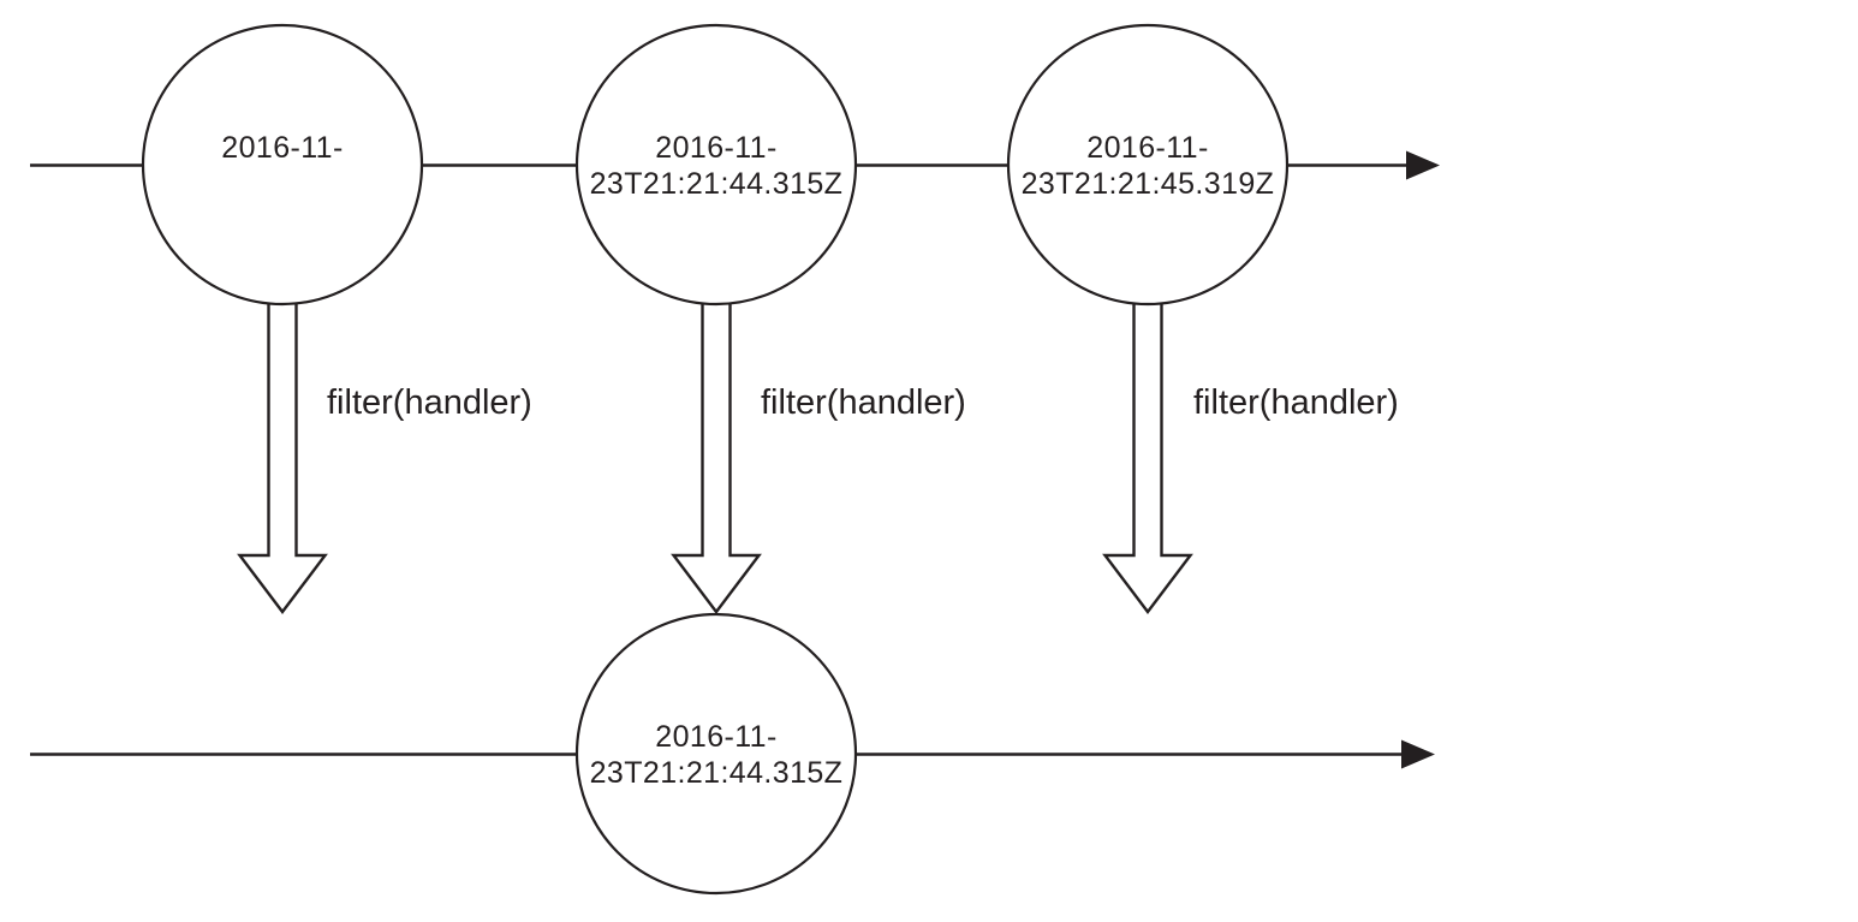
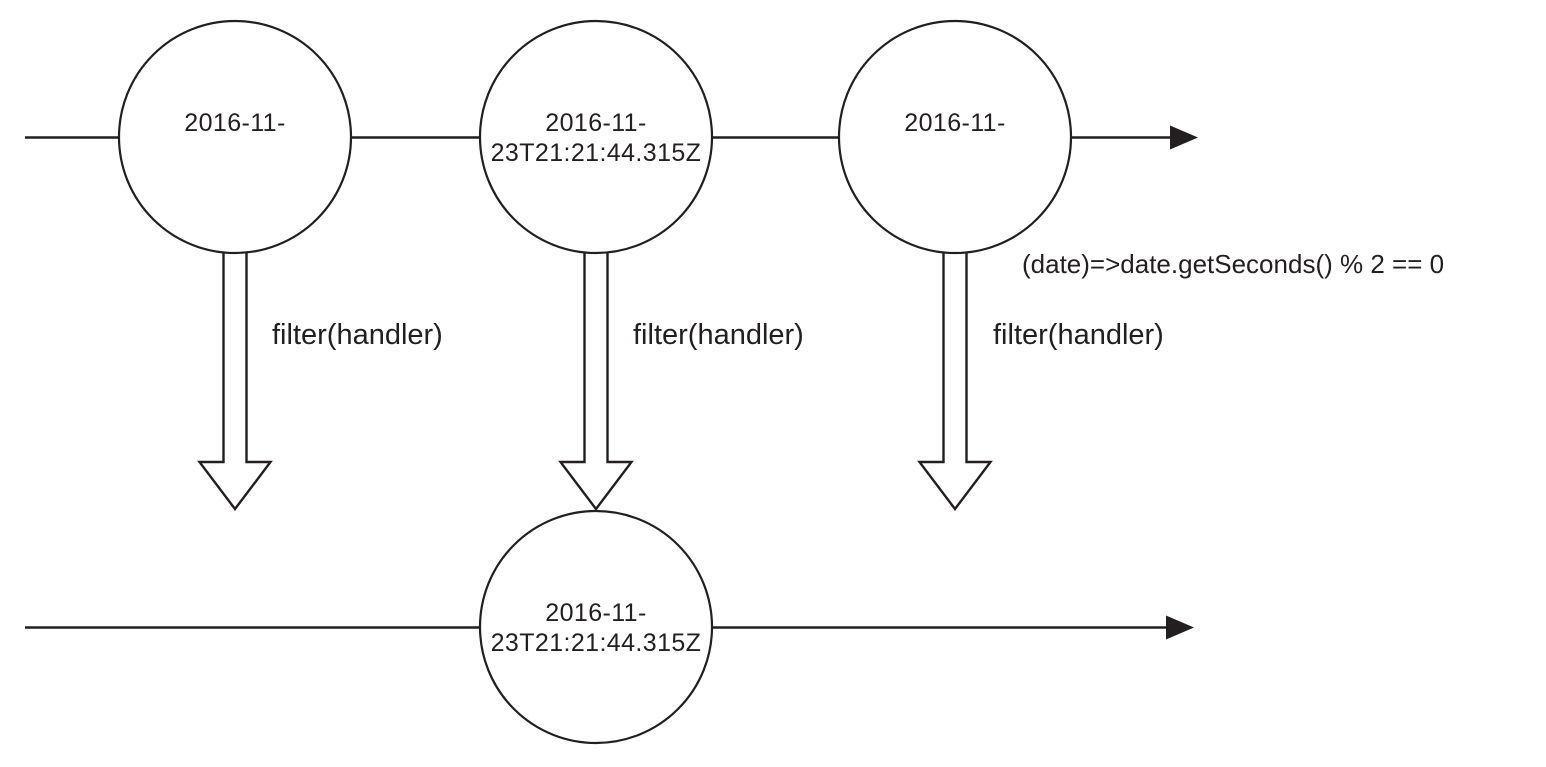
  2016-11-
  2016-11-
  23T21:21:44.315Z
  2016-11-
- 23T21:21:45.319Z
  2016-11-
  23T21:21:44.315Z
  filter(handler)
  filter(handler)
  filter(handler)
+ (date)=>date.getSeconds() % 2 == 0
